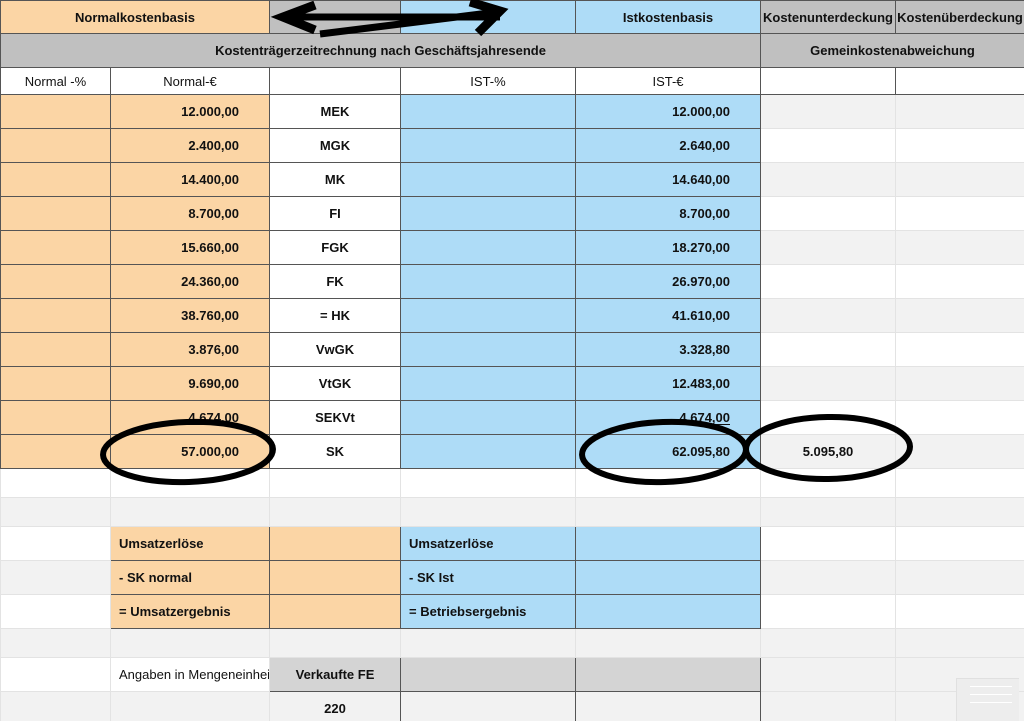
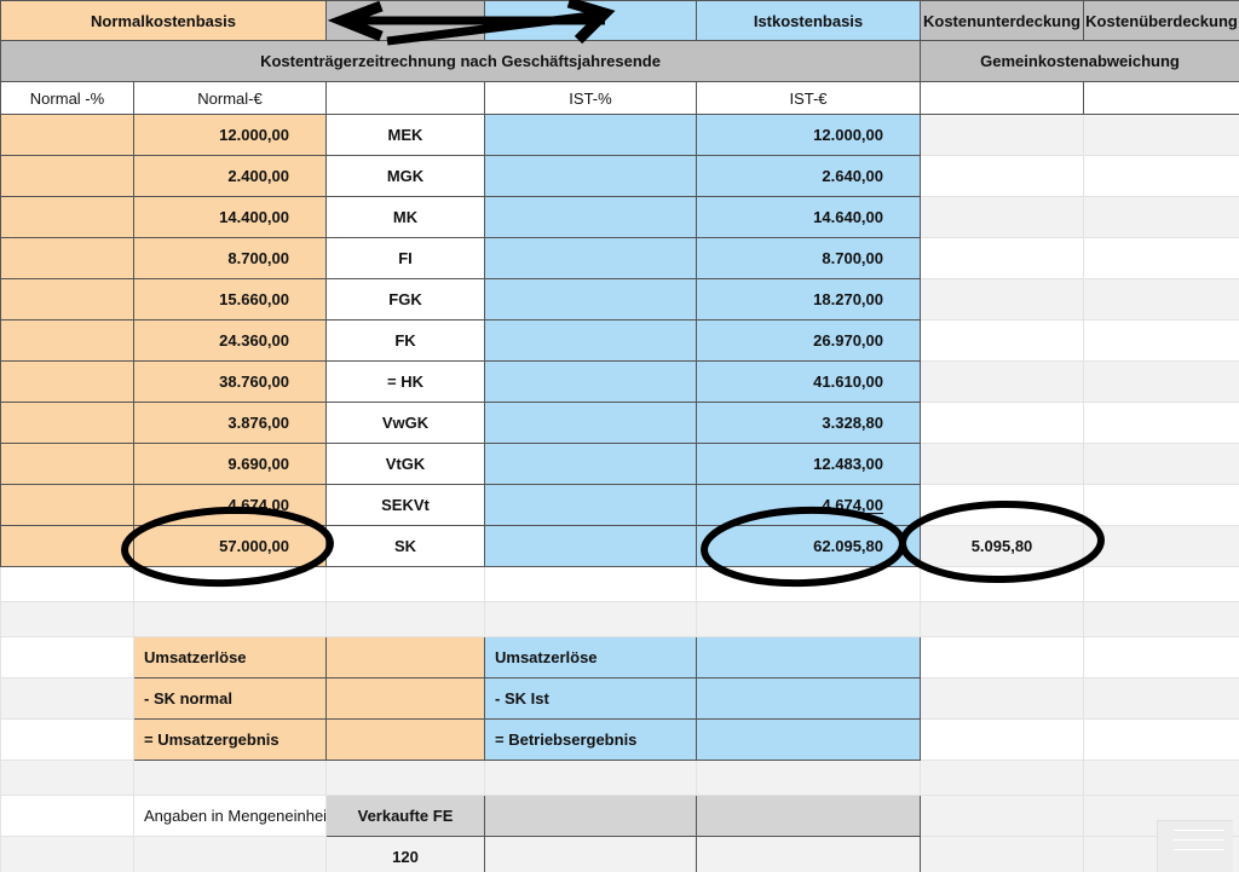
  Normalkostenbasis			Istkostenbasis	Kostenunterdeckung	Kostenüberdeckung
  Kostenträgerzeitrechnung nach Geschäftsjahresende	Gemeinkostenabweichung
  Normal -%	Normal-€		IST-%	IST-€
  	12.000,00	MEK		12.000,00
  	2.400,00	MGK		2.640,00
  	14.400,00	MK		14.640,00
  	8.700,00	FI		8.700,00
  	15.660,00	FGK		18.270,00
  	24.360,00	FK		26.970,00
  	38.760,00	= HK		41.610,00
  	3.876,00	VwGK		3.328,80
  	9.690,00	VtGK		12.483,00
  	4.674,00	SEKVt		4.674,00
  	57.000,00	SK		62.095,80	5.095,80
  	Umsatzerlöse		Umsatzerlöse
  	- SK normal		- SK Ist
  	= Umsatzergebnis		= Betriebsergebnis
  	Angaben in Mengeneinhei	Verkaufte FE
- 		220
+ 		120
